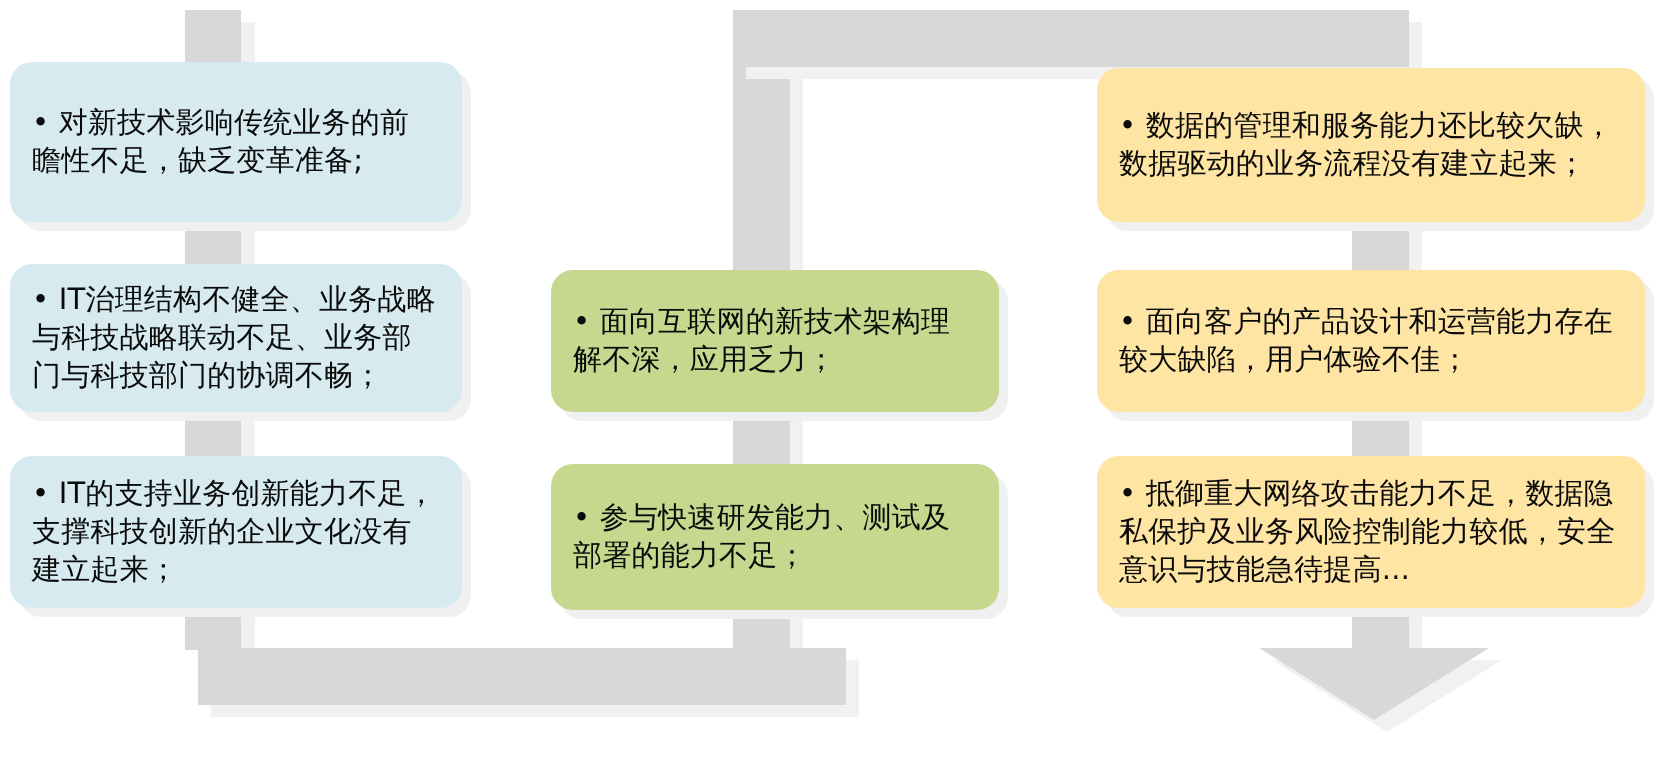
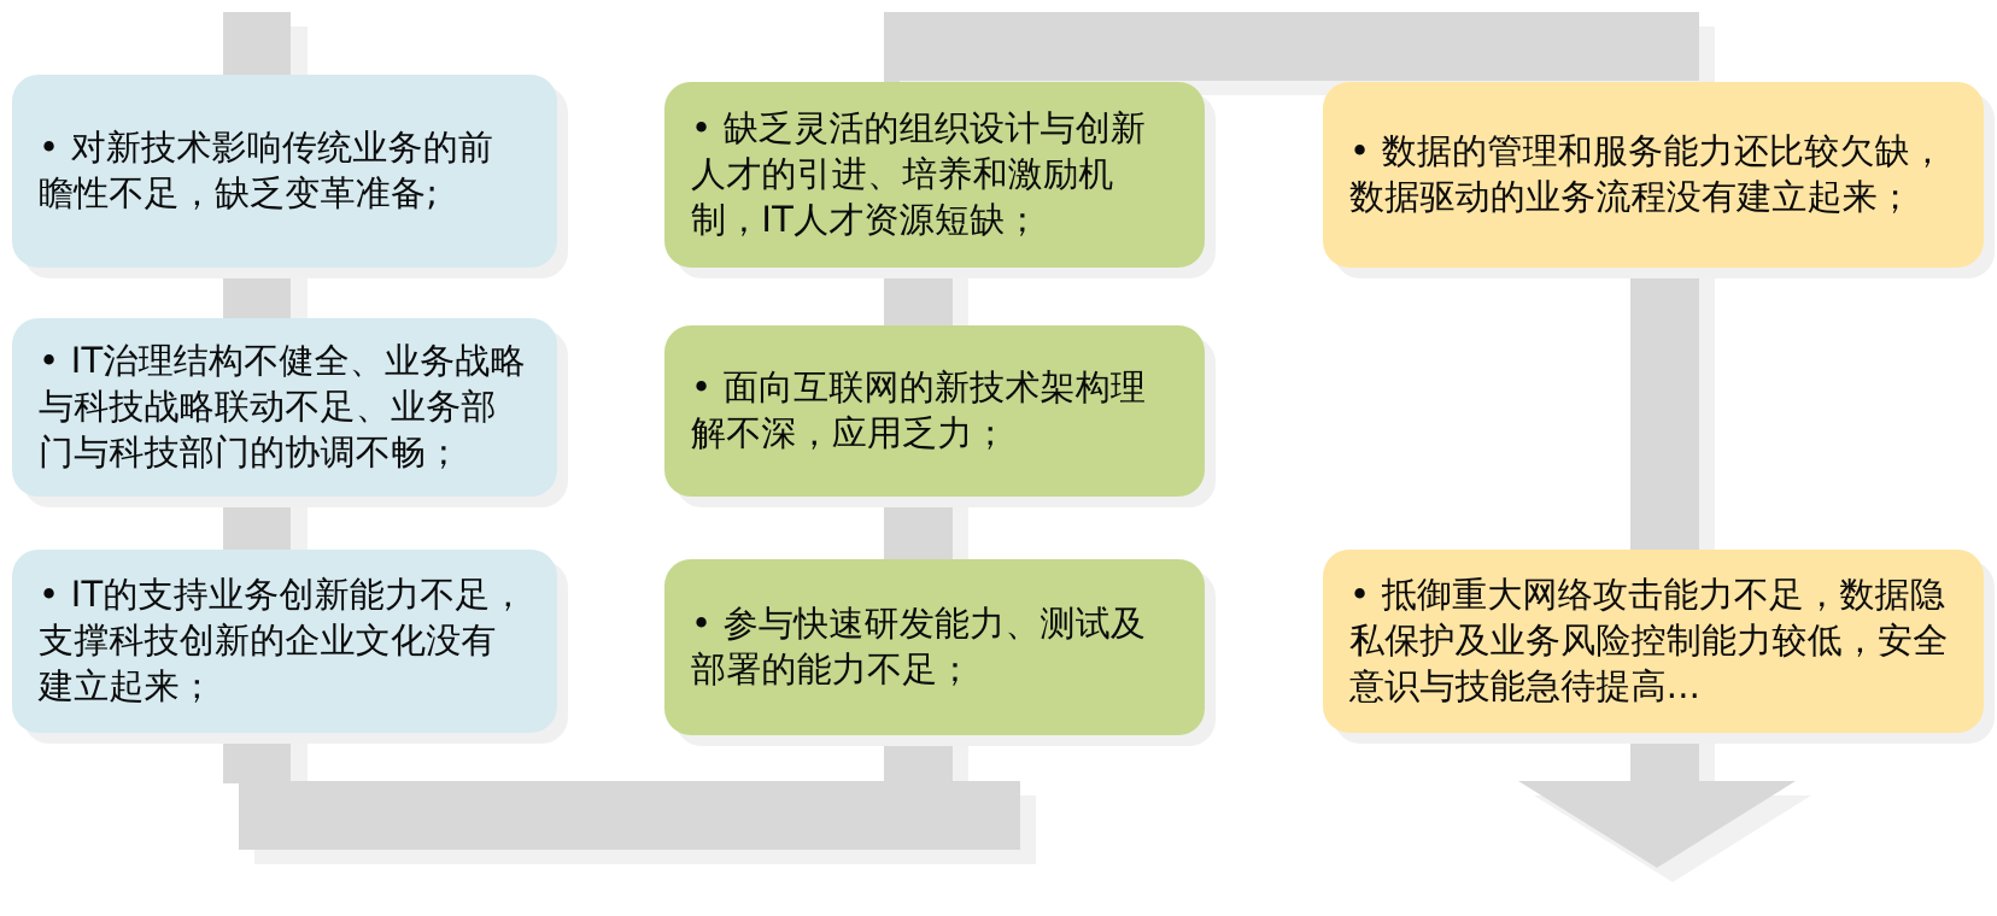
  • 对新技术影响传统业务的前瞻性不足，缺乏变革准备;
  • IT治理结构不健全、业务战略与科技战略联动不足、业务部门与科技部门的协调不畅；
  • IT的支持业务创新能力不足，支撑科技创新的企业文化没有建立起来；
+ • 缺乏灵活的组织设计与创新人才的引进、培养和激励机制，IT人才资源短缺；
  • 面向互联网的新技术架构理解不深，应用乏力；
  • 参与快速研发能力、测试及部署的能力不足；
  • 数据的管理和服务能力还比较欠缺，数据驱动的业务流程没有建立起来；
- • 面向客户的产品设计和运营能力存在较大缺陷，用户体验不佳；
  • 抵御重大网络攻击能力不足，数据隐私保护及业务风险控制能力较低，安全意识与技能急待提高...
